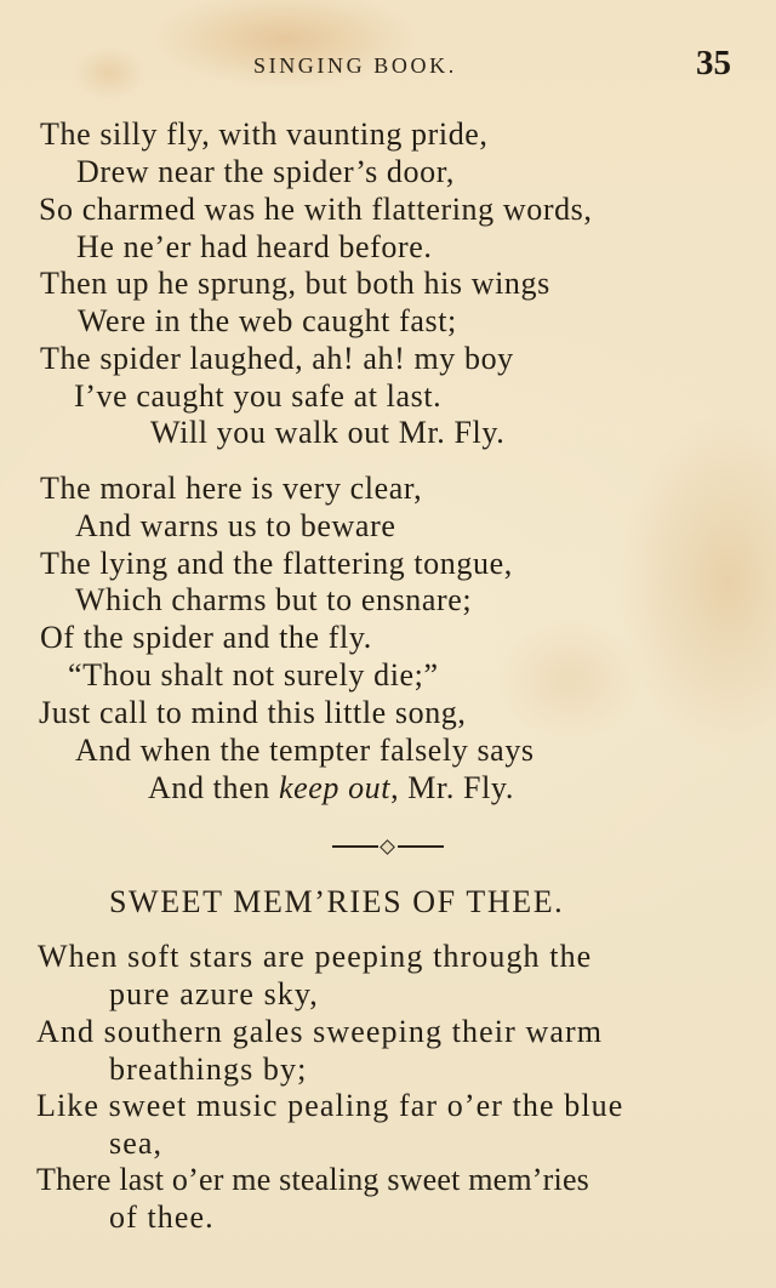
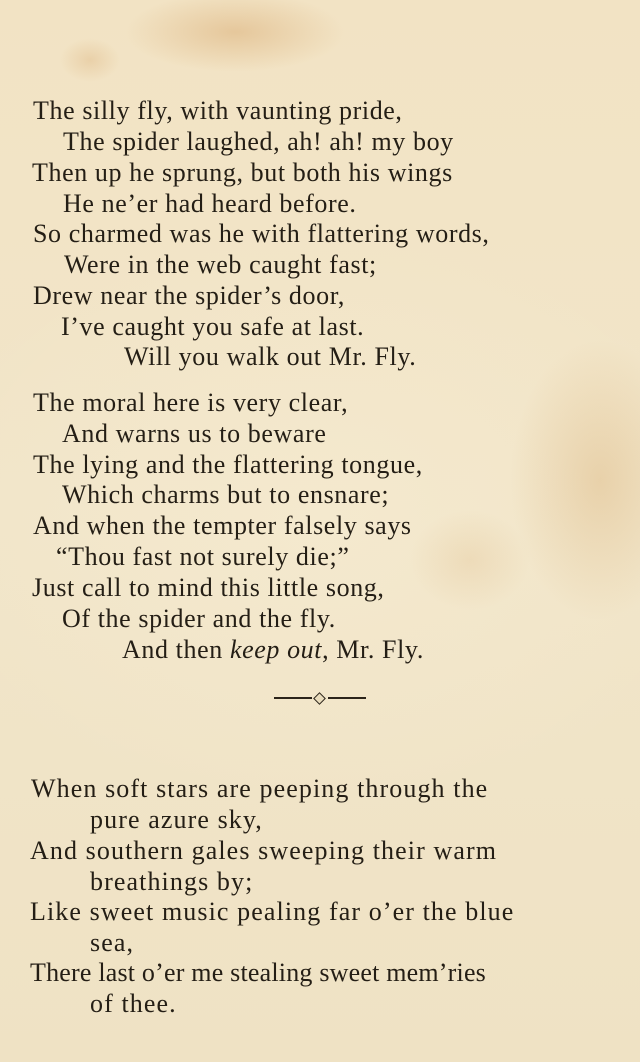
- SINGING BOOK.
- 35
  The silly fly, with vaunting pride,
- Drew near the spider’s door,
+ The spider laughed, ah! ah! my boy
- So charmed was he with flattering words,
+ Then up he sprung, but both his wings
  He ne’er had heard before.
- Then up he sprung, but both his wings
+ So charmed was he with flattering words,
  Were in the web caught fast;
- The spider laughed, ah! ah! my boy
+ Drew near the spider’s door,
  I’ve caught you safe at last.
  Will you walk out Mr. Fly.
  The moral here is very clear,
  And warns us to beware
  The lying and the flattering tongue,
  Which charms but to ensnare;
- Of the spider and the fly.
+ And when the tempter falsely says
- “Thou shalt not surely die;”
+ “Thou fast not surely die;”
  Just call to mind this little song,
- And when the tempter falsely says
+ Of the spider and the fly.
  And then keep out, Mr. Fly.
- SWEET MEM’RIES OF THEE.
  When soft stars are peeping through the
  pure azure sky,
  And southern gales sweeping their warm
  breathings by;
  Like sweet music pealing far o’er the blue
  sea,
  There last o’er me stealing sweet mem’ries
  of thee.
